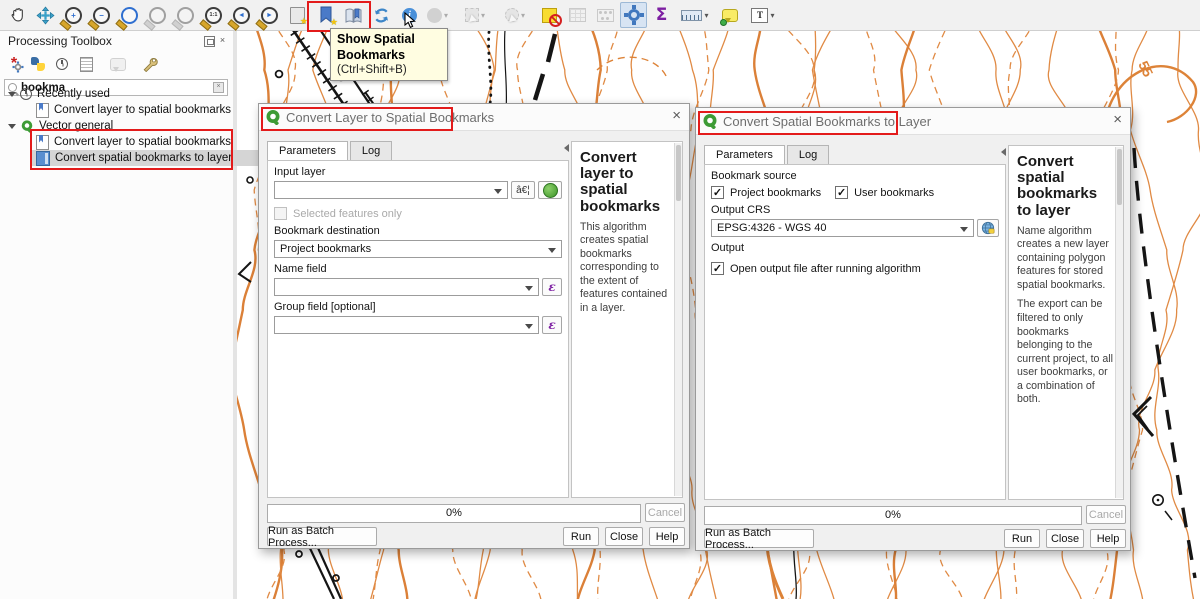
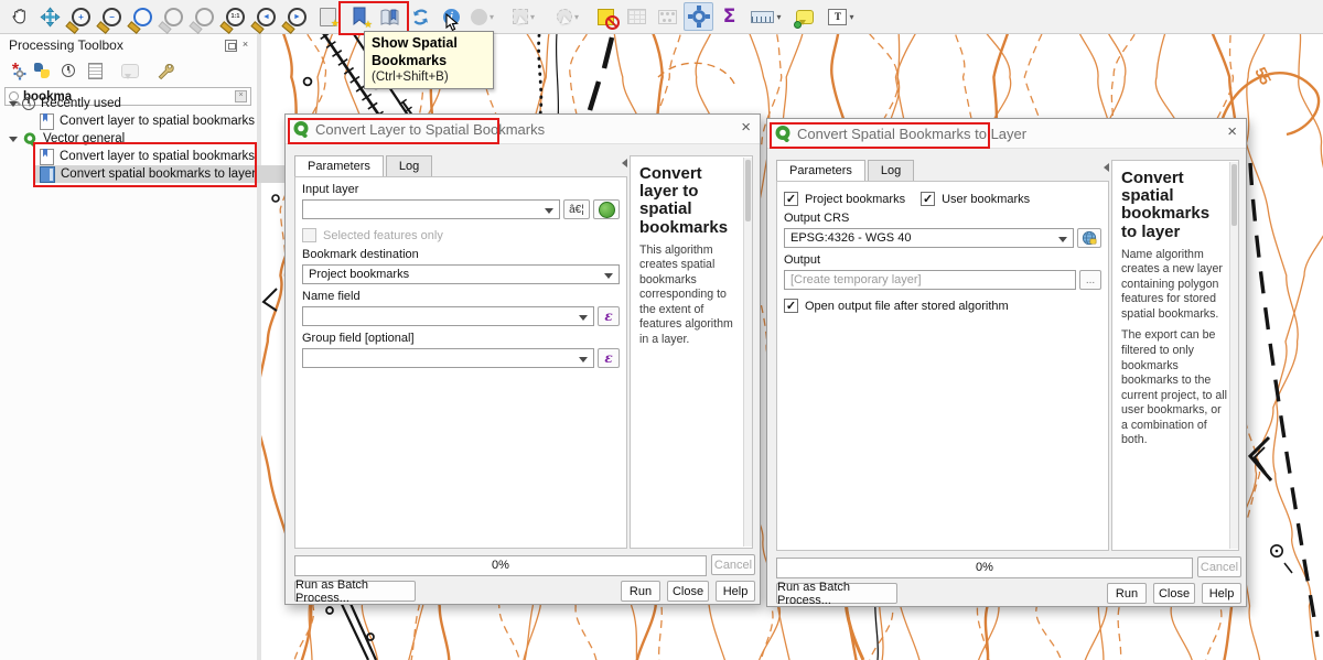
  +
  −
  ★
  ★
  i
  ▾
  ▾
  ▾
  Σ
  ▾
  T
  ▾
  Show Spatial Bookmarks
  (Ctrl+Shift+B)
  Processing Toolbox
  ×
  *
  ookma
  Recently used
  Convert layer to spatial bookmarks
  Vector general
  Convert layer to spatial bookmarks
  Convert spatial bookmarks to layer
  Convert Layer to Spatial Bookmarks
  ×
  Parameters
  Log
  Input layer
  â€¦
  Selected features only
  Bookmark destination
  Project bookmarks
  Name field
  ε
  Group field [optional]
  ε
  Convert layer to spatial bookmarks
- This algorithm creates spatial bookmarks corresponding to the extent of features contained in a layer.
+ This algorithm creates spatial bookmarks corresponding to the extent of features algorithm in a layer.
  0%
  Cancel
  Run as Batch Process...
  Run
  Close
  Help
  Convert Spatial Bookmarks to Layer
  ×
  Parameters
  Log
- Bookmark source
  ✓
  Project bookmarks
  ✓
  User bookmarks
  Output CRS
  EPSG:4326 - WGS 40
  Output
+ [Create temporary layer]
+ ...
  ✓
- Open output file after running algorithm
+ Open output file after stored algorithm
  Convert spatial bookmarks to layer
  Name algorithm creates a new layer containing polygon features for stored spatial bookmarks.
- The export can be filtered to only bookmarks belonging to the current project, to all user bookmarks, or a combination of both.
+ The export can be filtered to only bookmarks bookmarks to the current project, to all user bookmarks, or a combination of both.
  0%
  Cancel
  Run as Batch Process...
  Run
  Close
  Help
